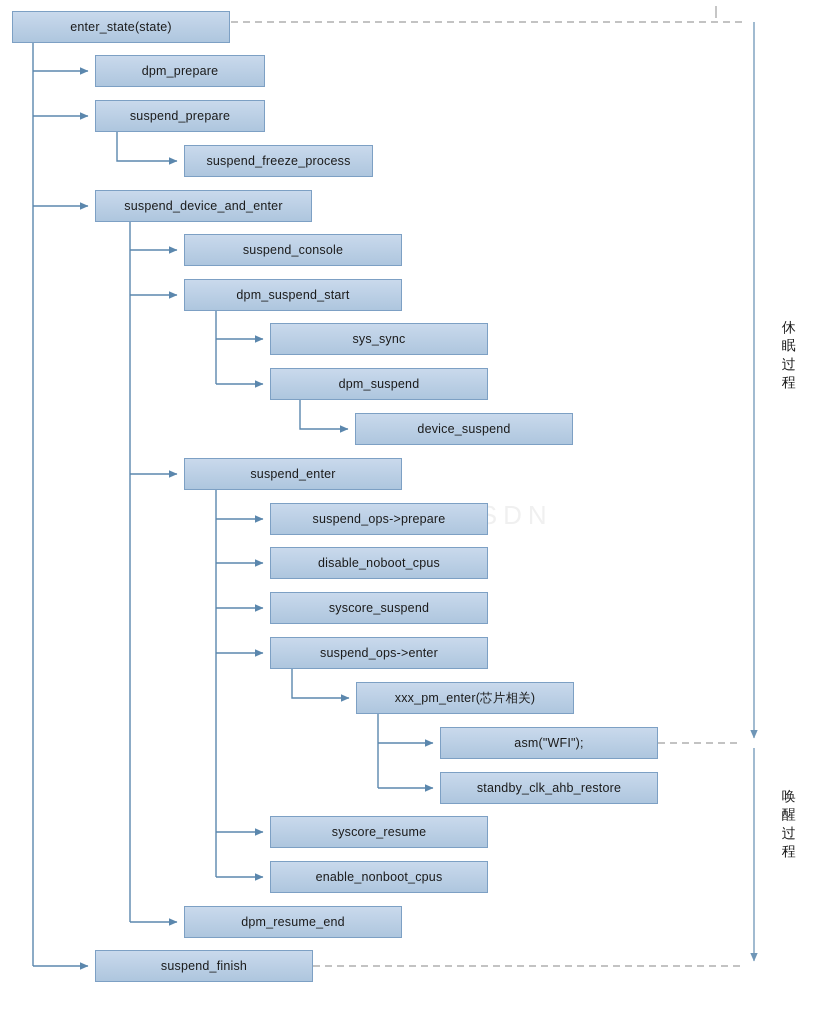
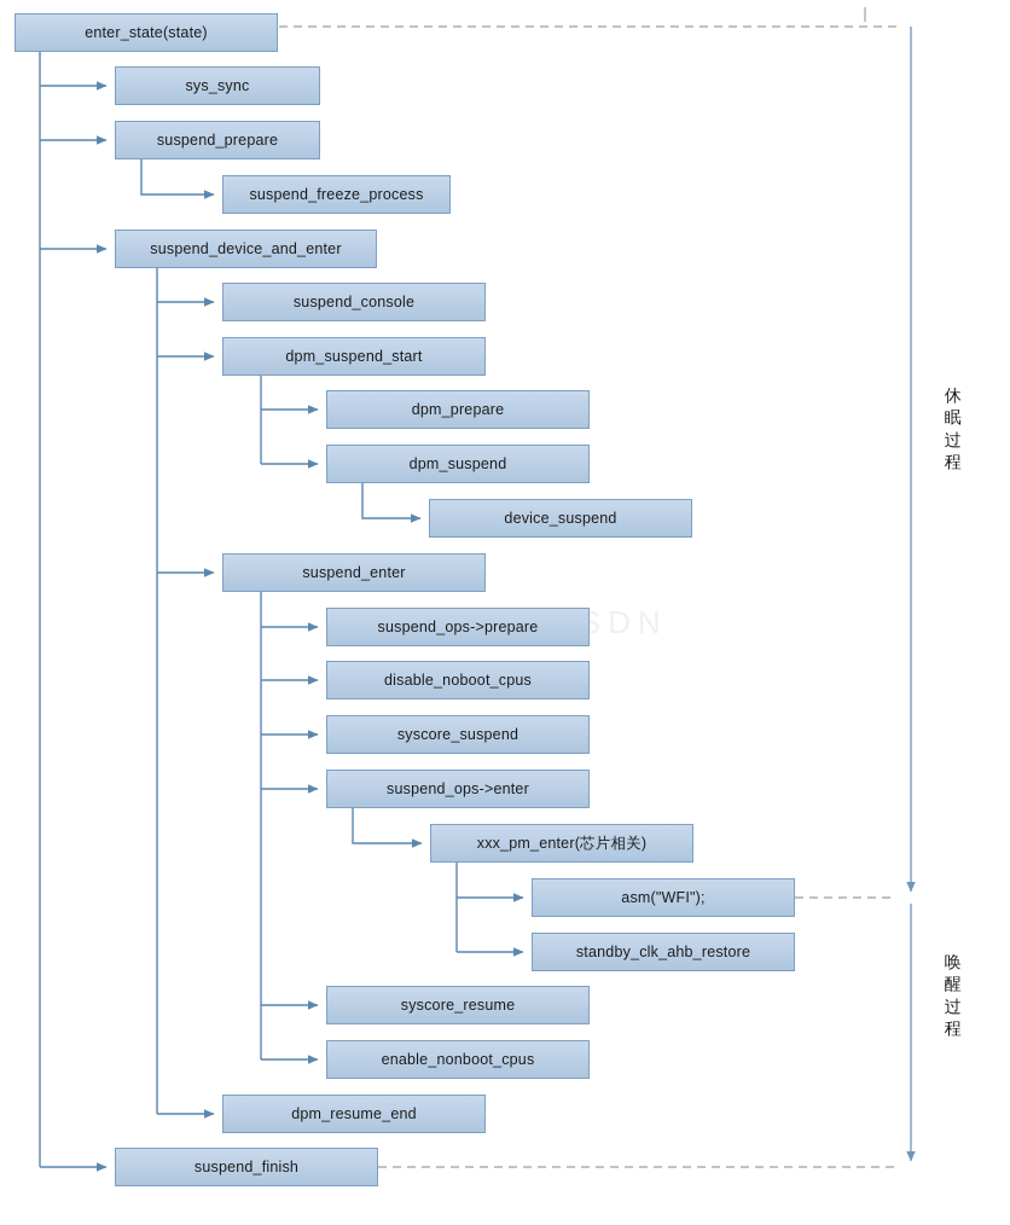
  SDN
  enter_state(state)
- dpm_prepare
+ sys_sync
  suspend_prepare
  suspend_freeze_process
  suspend_device_and_enter
  suspend_console
  dpm_suspend_start
- sys_sync
+ dpm_prepare
  dpm_suspend
  device_suspend
  suspend_enter
  suspend_ops->prepare
  disable_noboot_cpus
  syscore_suspend
  suspend_ops->enter
  xxx_pm_enter(芯片相关)
  asm("WFI");
  standby_clk_ahb_restore
  syscore_resume
  enable_nonboot_cpus
  dpm_resume_end
  suspend_finish
  休眠过程
  唤醒过程
